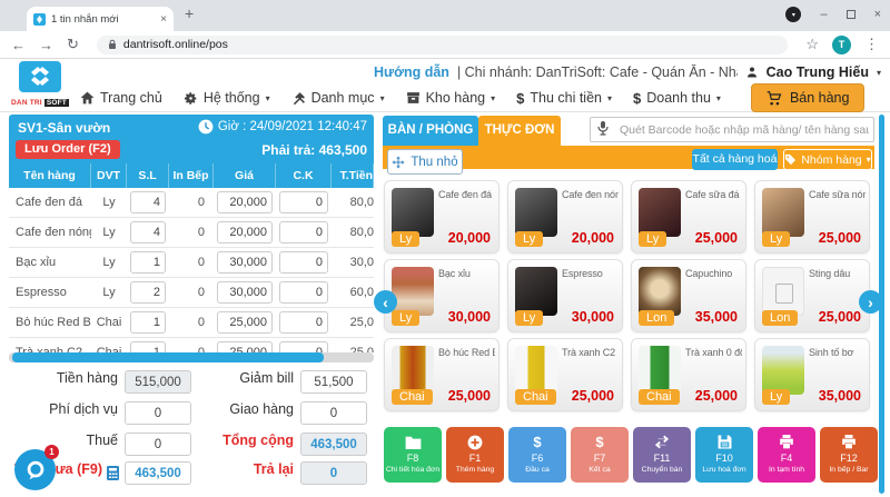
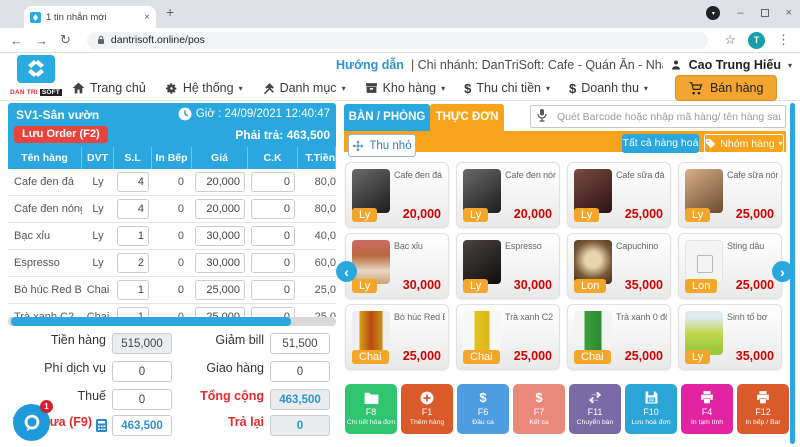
  1 tin nhắn mới
  ×
  +
  –
  ×
  ←
  →
  ↻
  dantrisoft.online/pos
  ☆
  T
  ⋮
  Hướng dẫn
  | Chi nhánh: DanTriSoft: Cafe - Quán Ăn - Nh
  Cao Trung Hiếu
  ▾
  Trang chủ
  Hệ thống
  ▾
  Danh mục
  ▾
  Kho hàng
  ▾
  $
  Thu chi tiền
  ▾
  $
  Doanh thu
  ▾
  Bán hàng
  SV1-Sân vườn
  Giờ : 24/09/2021 12:40:47
  Lưu Order (F2)
  Phải trả: 463,500
  Tên hàng
  DVT
  S.L
  In Bếp
  Giá
  C.K
  T.Tiền
  Cafe đen đá
  Ly
  4
  0
  20,000
  0
  80,0
  Cafe đen nón
  Ly
  4
  0
  20,000
  0
  80,0
  Bạc xỉu
  Ly
  1
  0
  30,000
  0
- 30,0
+ 40,0
  Espresso
  Ly
  2
  0
  30,000
  0
  60,0
  Bò húc Red B
  Chai
  1
  0
  25,000
  0
  25,0
  Tiền hàng
  515,000
  Giảm bill
  51,500
  Phí dịch vụ
  0
  Giao hàng
  0
  Thuế
  0
  Tổng cộng
  463,500
  463,500
  Trả lại
  0
  1
  BÀN / PHÒNG
  THỰC ĐƠN
  Quét Barcode hoặc nhập mã hàng/ tên hàng sa
  Thu nhỏ
  Tất cả hàng hoá
  Nhóm hàng
  ▾
  Cafe đen đá
  Ly
  20,000
  Cafe đen nón
  Ly
  20,000
  Cafe sữa đá
  Ly
  25,000
  Cafe sữa nón
  Ly
  25,000
  Bạc xỉu
  Ly
  30,000
  Espresso
  Ly
  30,000
  Capuchino
  Lon
  35,000
  Sting dâu
  Lon
  25,000
  Chai
  25,000
  Trà xanh C2
  Chai
  25,000
  Trà xanh 0 đ
  Chai
  25,000
  Sinh tố bơ
  Ly
  35,000
  ‹
  ›
  F8
  F1
  $
  F6
  $
  F7
  F11
  F10
  F4
  F12
